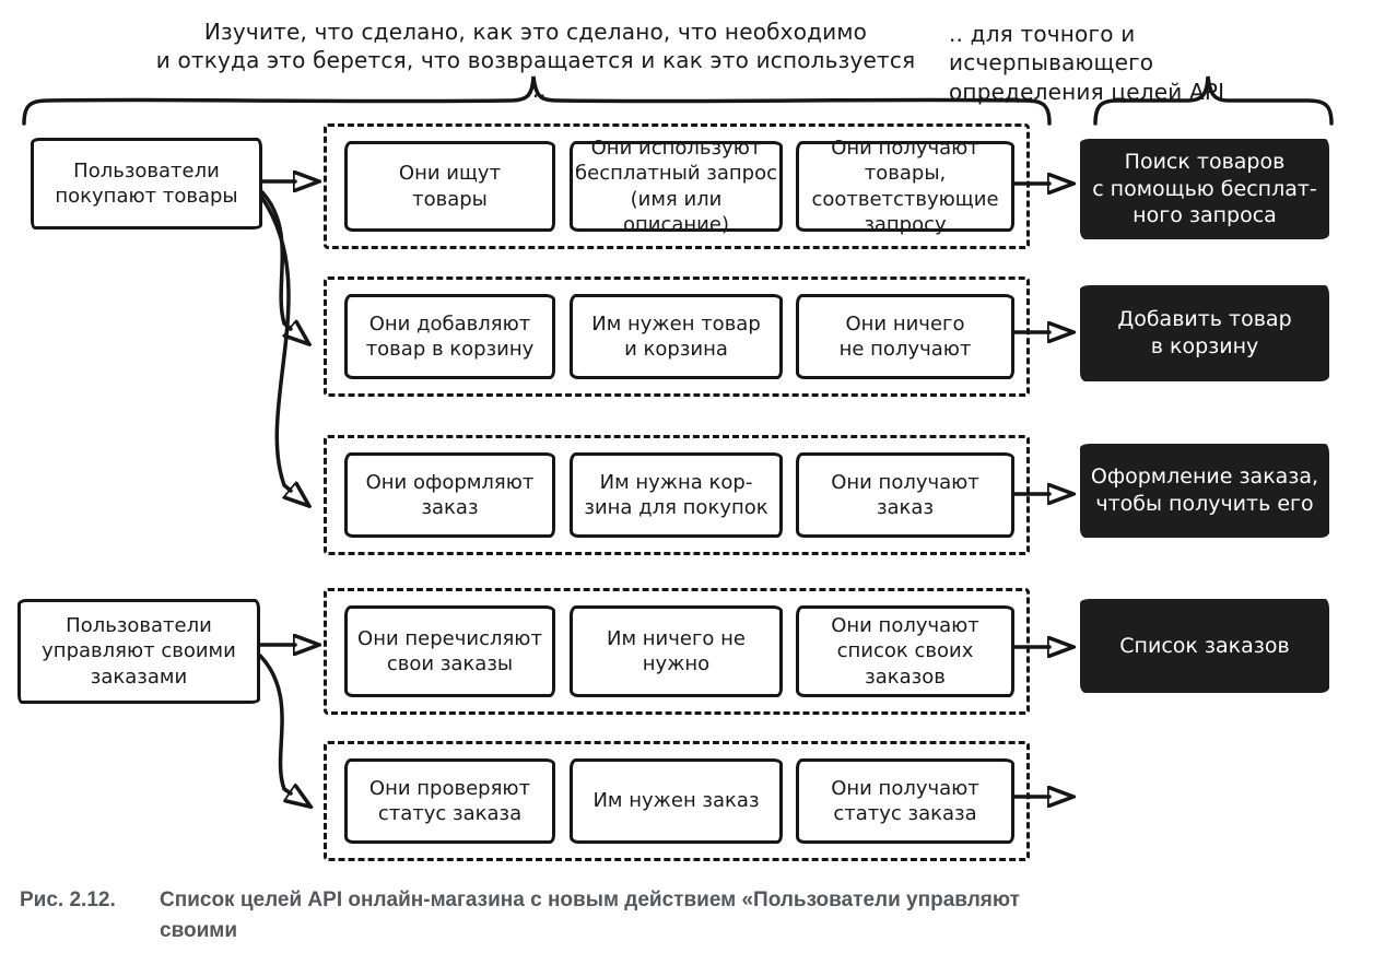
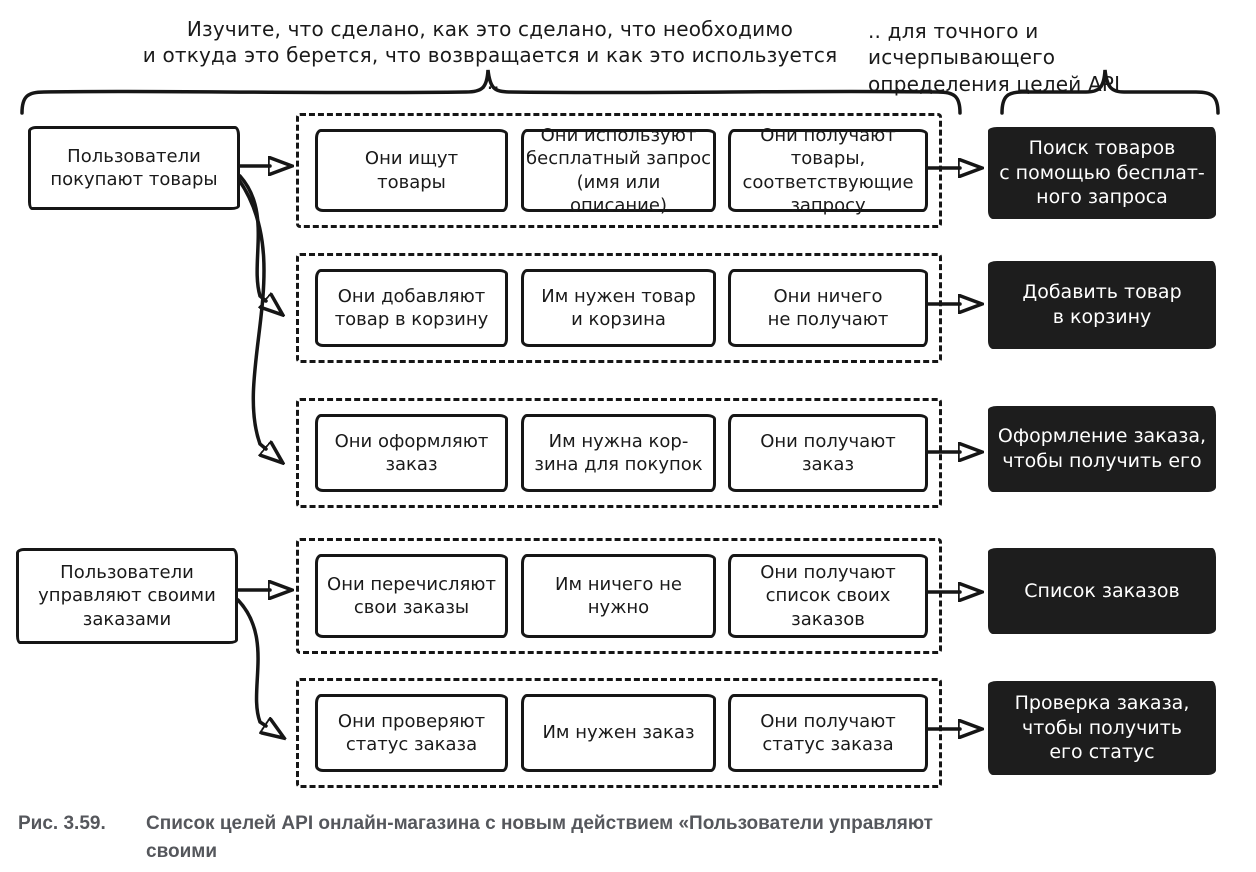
  Изучите, что сделано, как это сделано, что необходимо
  и откуда это берется, что возвращается и как это используется ..
  .. для точного и исчерпывающего
  определения целей AI
  Пользователи
  покупают товары
  Пользователи
  управляют своими
  заказами
  Они ищут
  товары
  Они используют
  бесплатный запрос
  (имя или описание)
  Они получают товары,
  соответствующие
  запросу
  Поиск товаров
  с помощью бесплат-
  ного запроса
  Они добавляют
  товар в корзину
  Им нужен товар
  и корзина
  Они ничего
  не получают
  Добавить товар
  в корзину
  Они оформляют
  заказ
  Им нужна кор-
  зина для покупок
  Они получают
  заказ
  Оформление заказа,
  чтобы получить его
  Они перечисляют
  свои заказы
  Им ничего не
  нужно
  Они получают
  список своих
  заказов
  Список заказов
  Они проверяют
  статус заказа
  Им нужен заказ
  Они получают
  статус заказа
+ Проверка заказа,
+ чтобы получить
+ его статус
- Рис. 2.12.
+ Рис. 3.59.
  Список целей API онлайн-магазина с новым действием «Пользователи управляют своими
